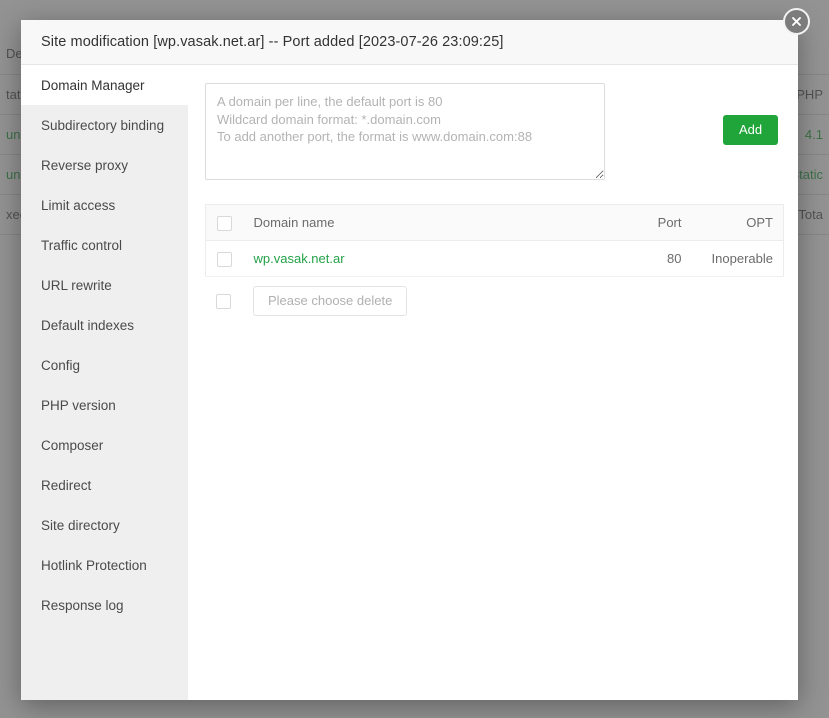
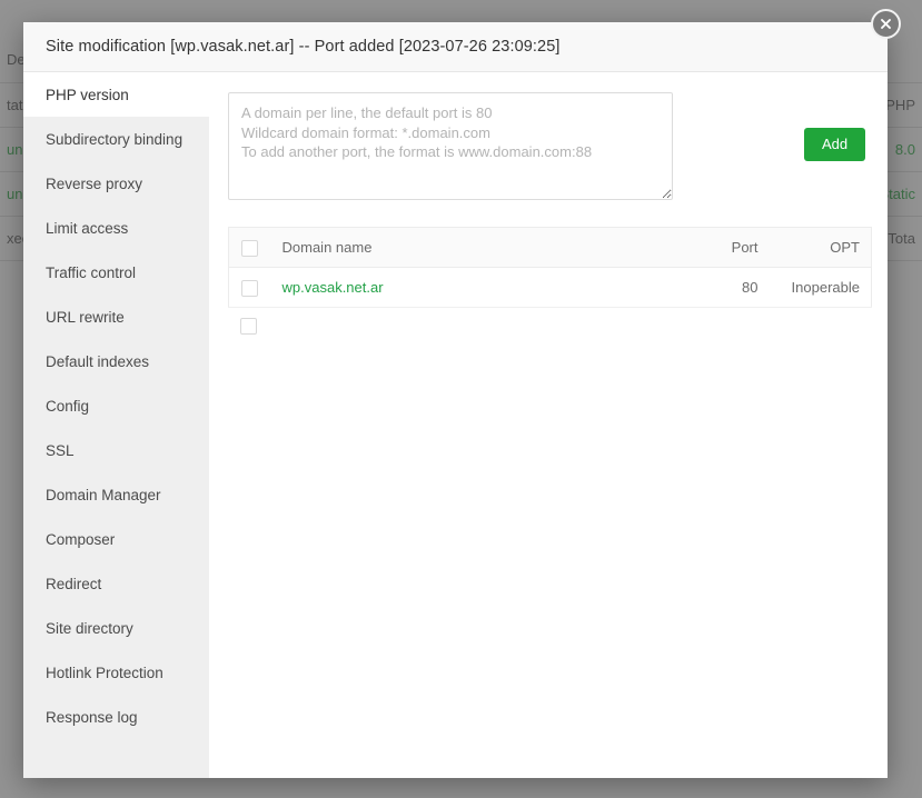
  tat		PHP
- un		4.1
+ un		8.0
  un		tatic
  xe		Tota
  Site modification [wp.vasak.net.ar] -- Port added [2023-07-26 23:09:25]
- Domain Manager
+ PHP version
  Subdirectory binding
  Reverse proxy
  Limit access
  Traffic control
  URL rewrite
  Default indexes
  Config
+ SSL
- PHP version
+ Domain Manager
  Composer
  Redirect
  Site directory
  Hotlink Protection
  Response log
  A domain per line, the default port is 80
  Wildcard domain format: *.domain.com
  To add another port, the format is www.domain.com:88
  Add
  	Domain name	Port	OPT
  	wp.vasak.net.ar	80	Inoperable
- Please choose delete
